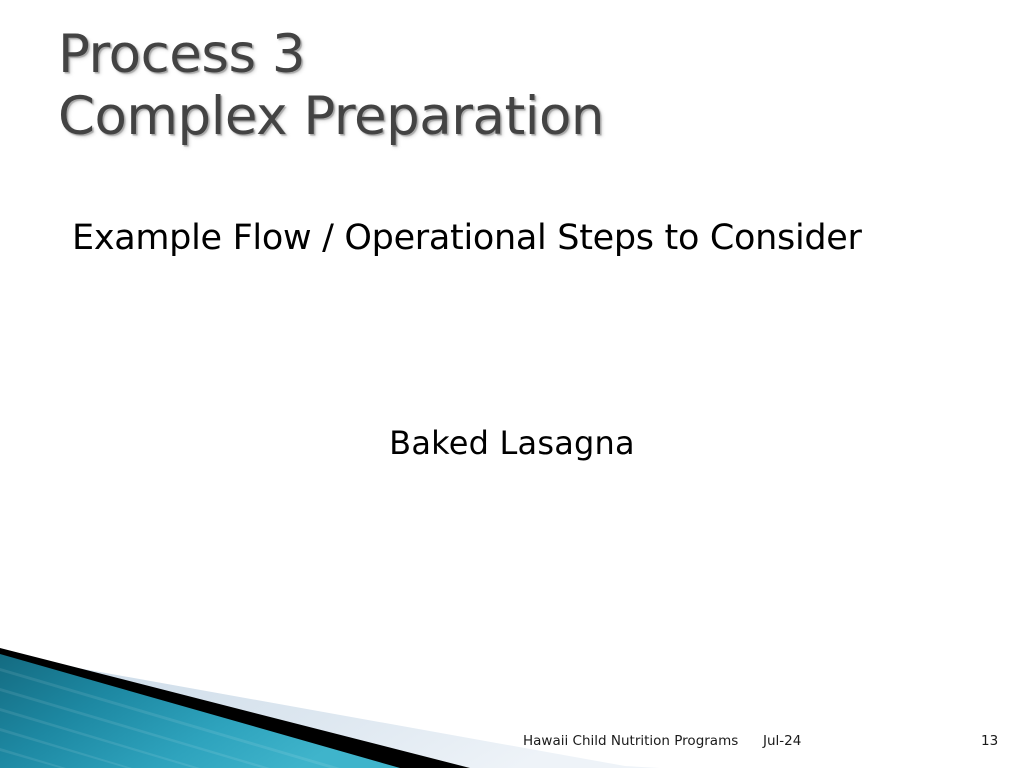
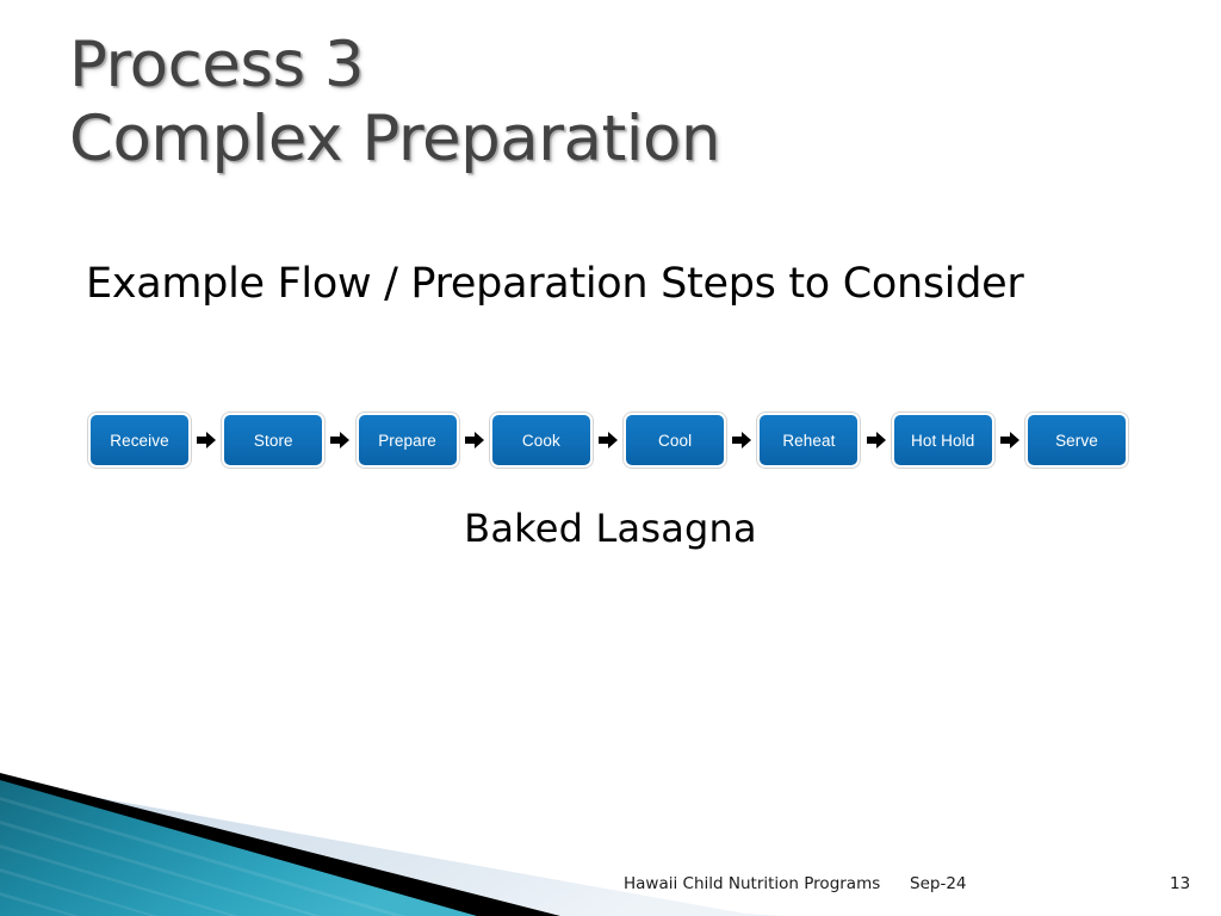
  Process 3
  Complex Preparation
- Example Flow / Operational Steps to Consider
+ Example Flow / Preparation Steps to Consider
+ Receive
+ Store
+ Prepare
+ Cook
+ Cool
+ Reheat
+ Hot Hold
+ Serve
  Baked Lasagna
  Hawaii Child Nutrition Programs
- Jul-24
+ Sep-24
  13
